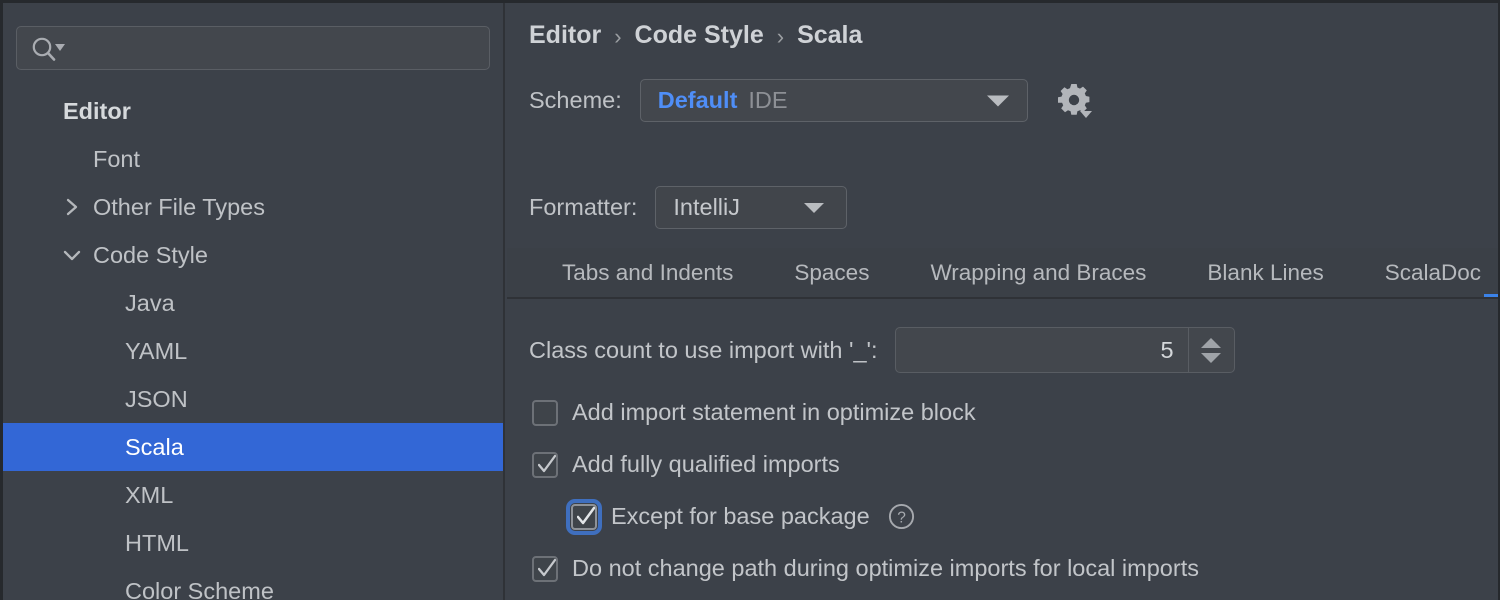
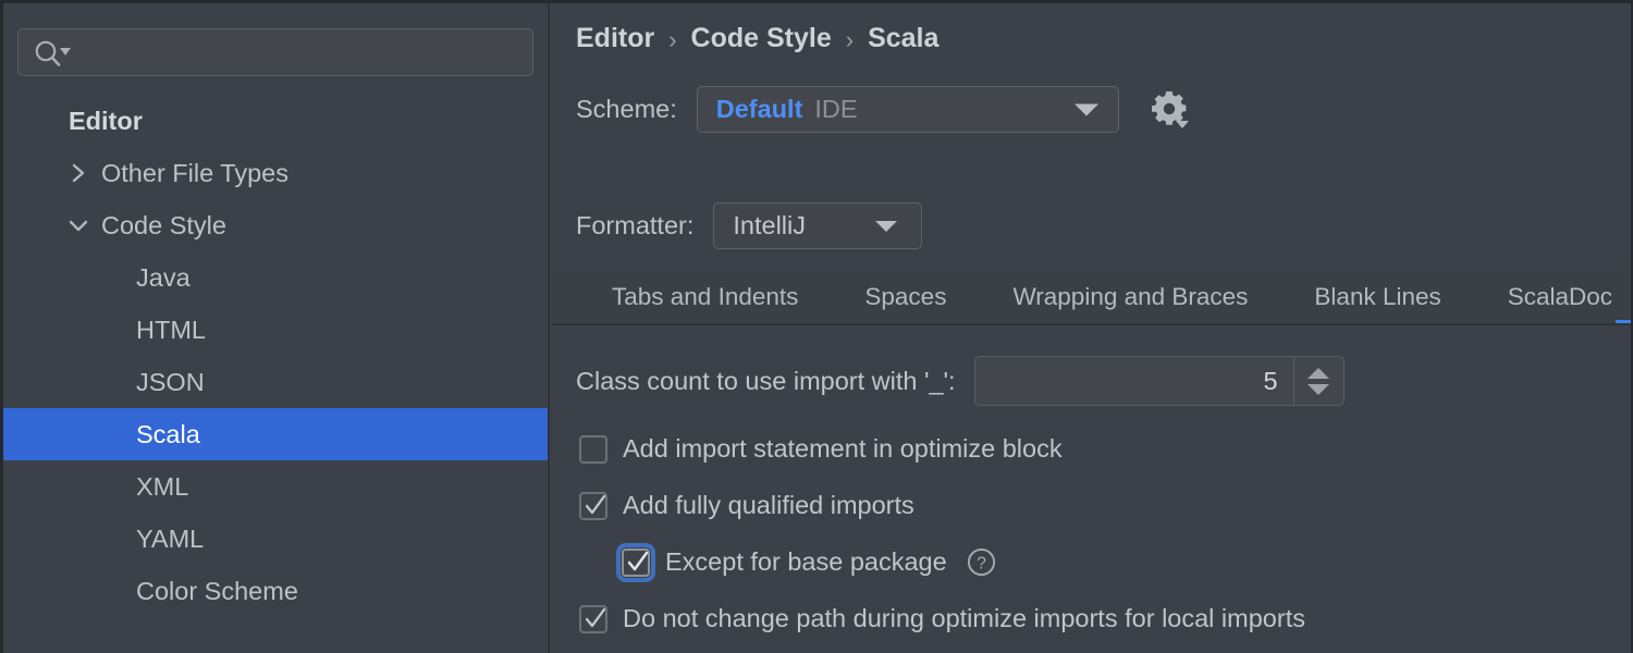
  Editor
- Font
  Other File Types
  Code Style
  Java
- YAML
+ HTML
  JSON
  Scala
  XML
- HTML
+ YAML
  Color Scheme
  Editor
  ›
  Code Style
  ›
  Scala
  Scheme:
  Default
  IDE
  Formatter:
  IntelliJ
  Tabs and Indents
  Spaces
  Wrapping and Braces
  Blank Lines
  ScalaDoc
  Class count to use import with '_':
  5
  Add import statement in optimize block
  Add fully qualified imports
  Except for base package
  ?
  Do not change path during optimize imports for local imports
